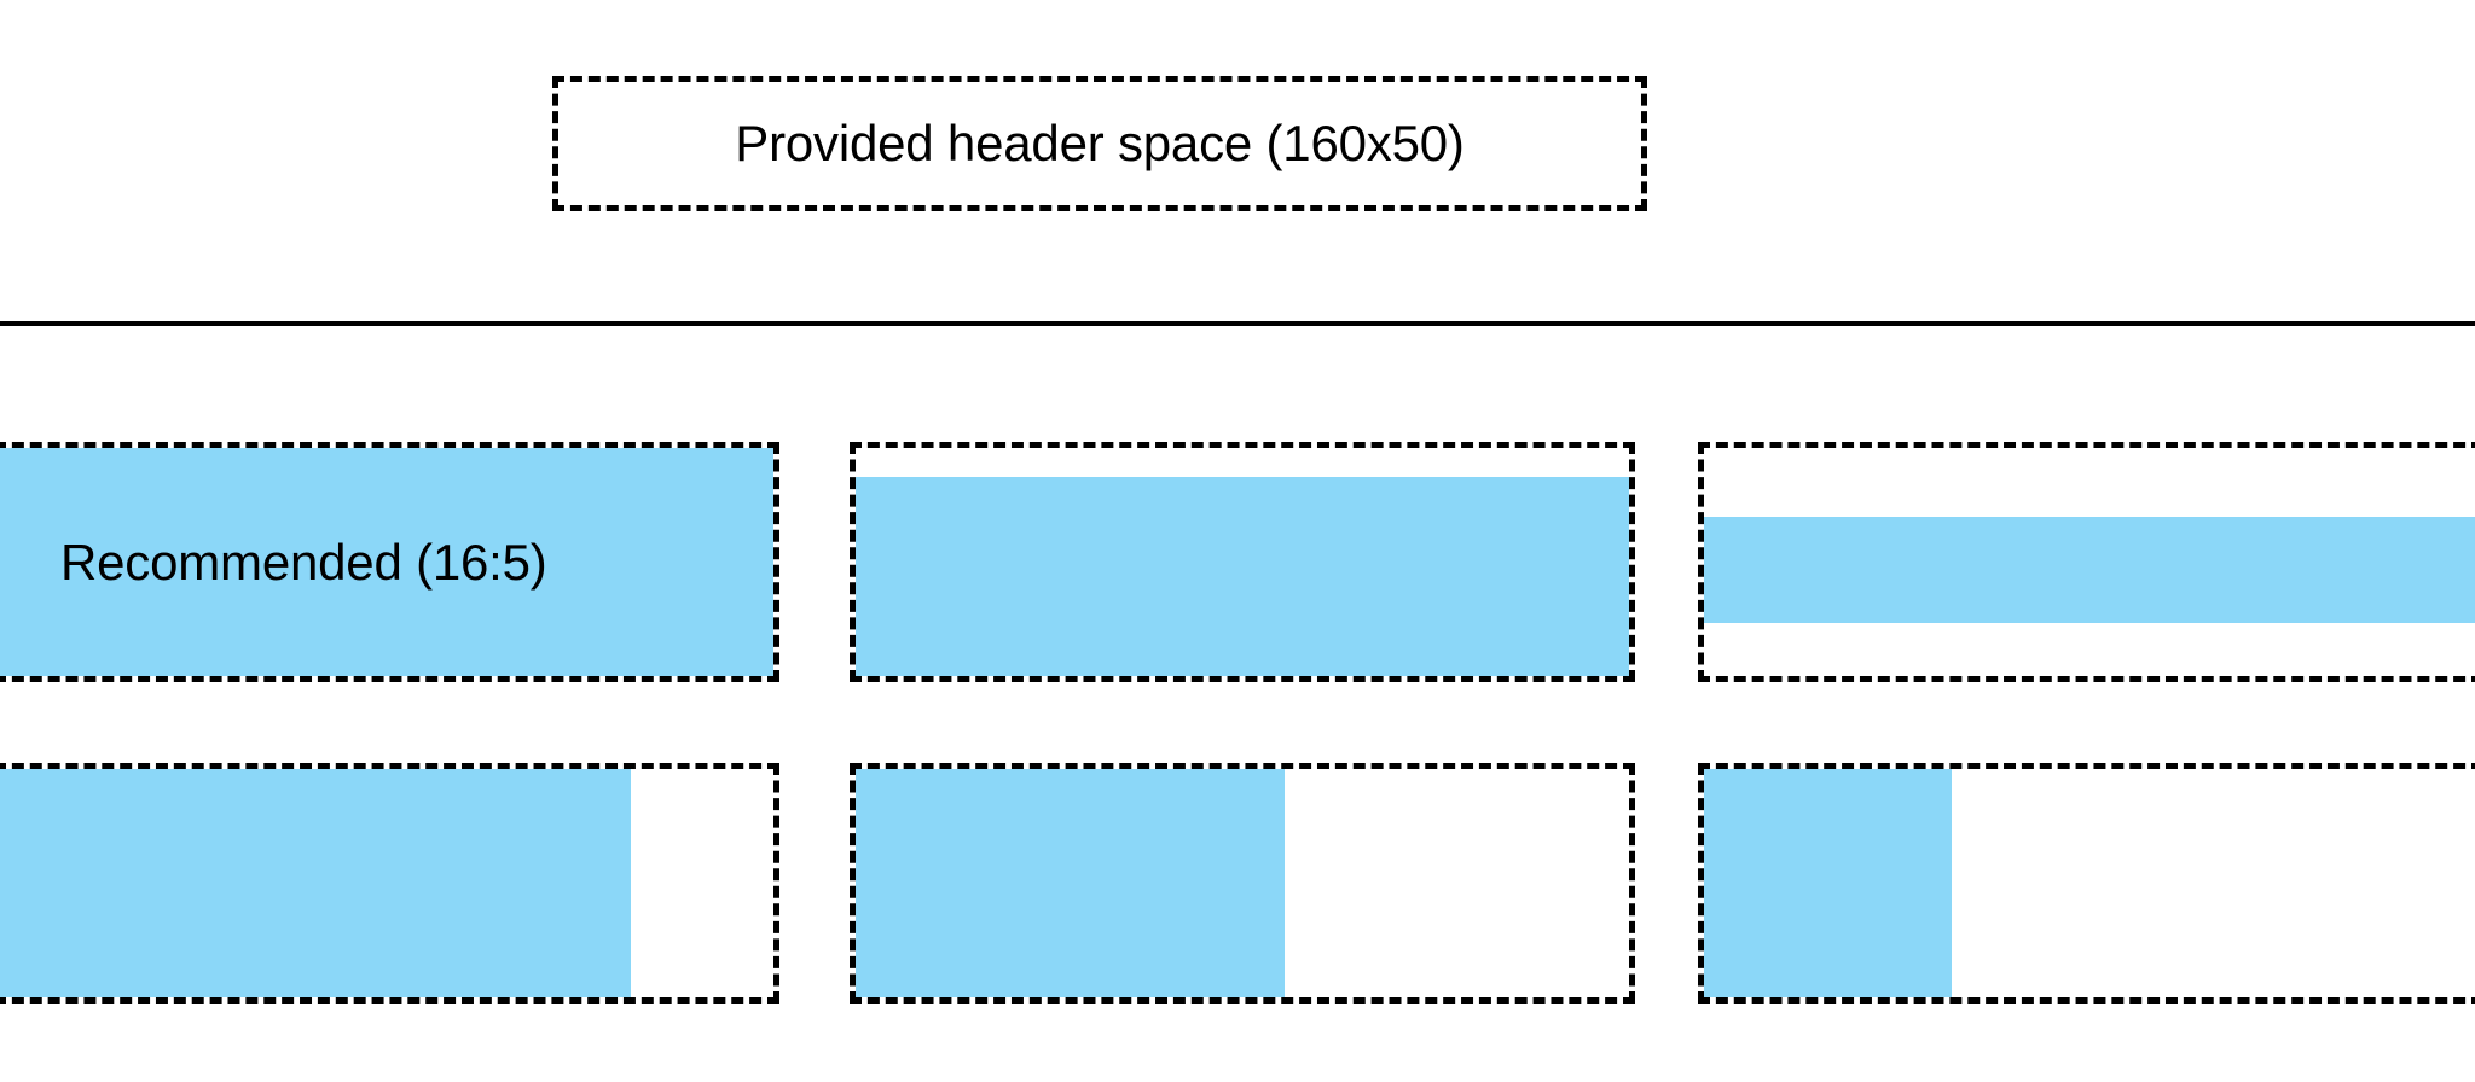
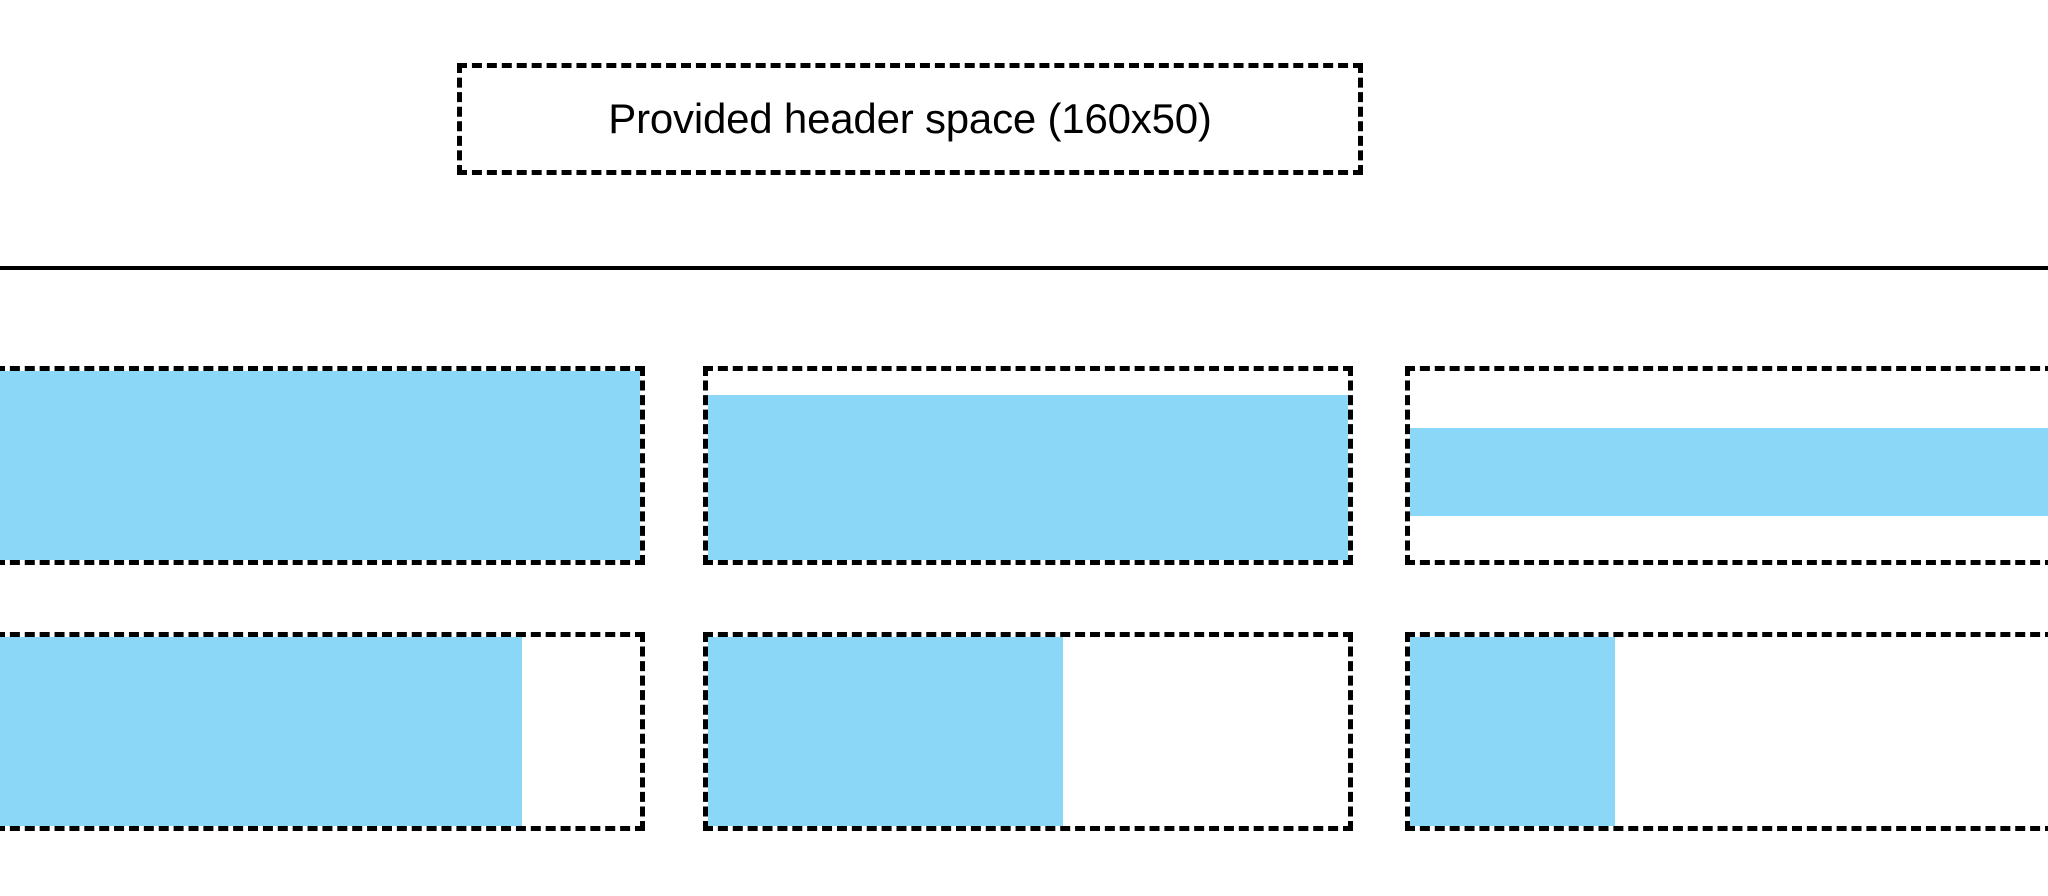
  Provided header space (160x50)
- Recommended (16:5)
